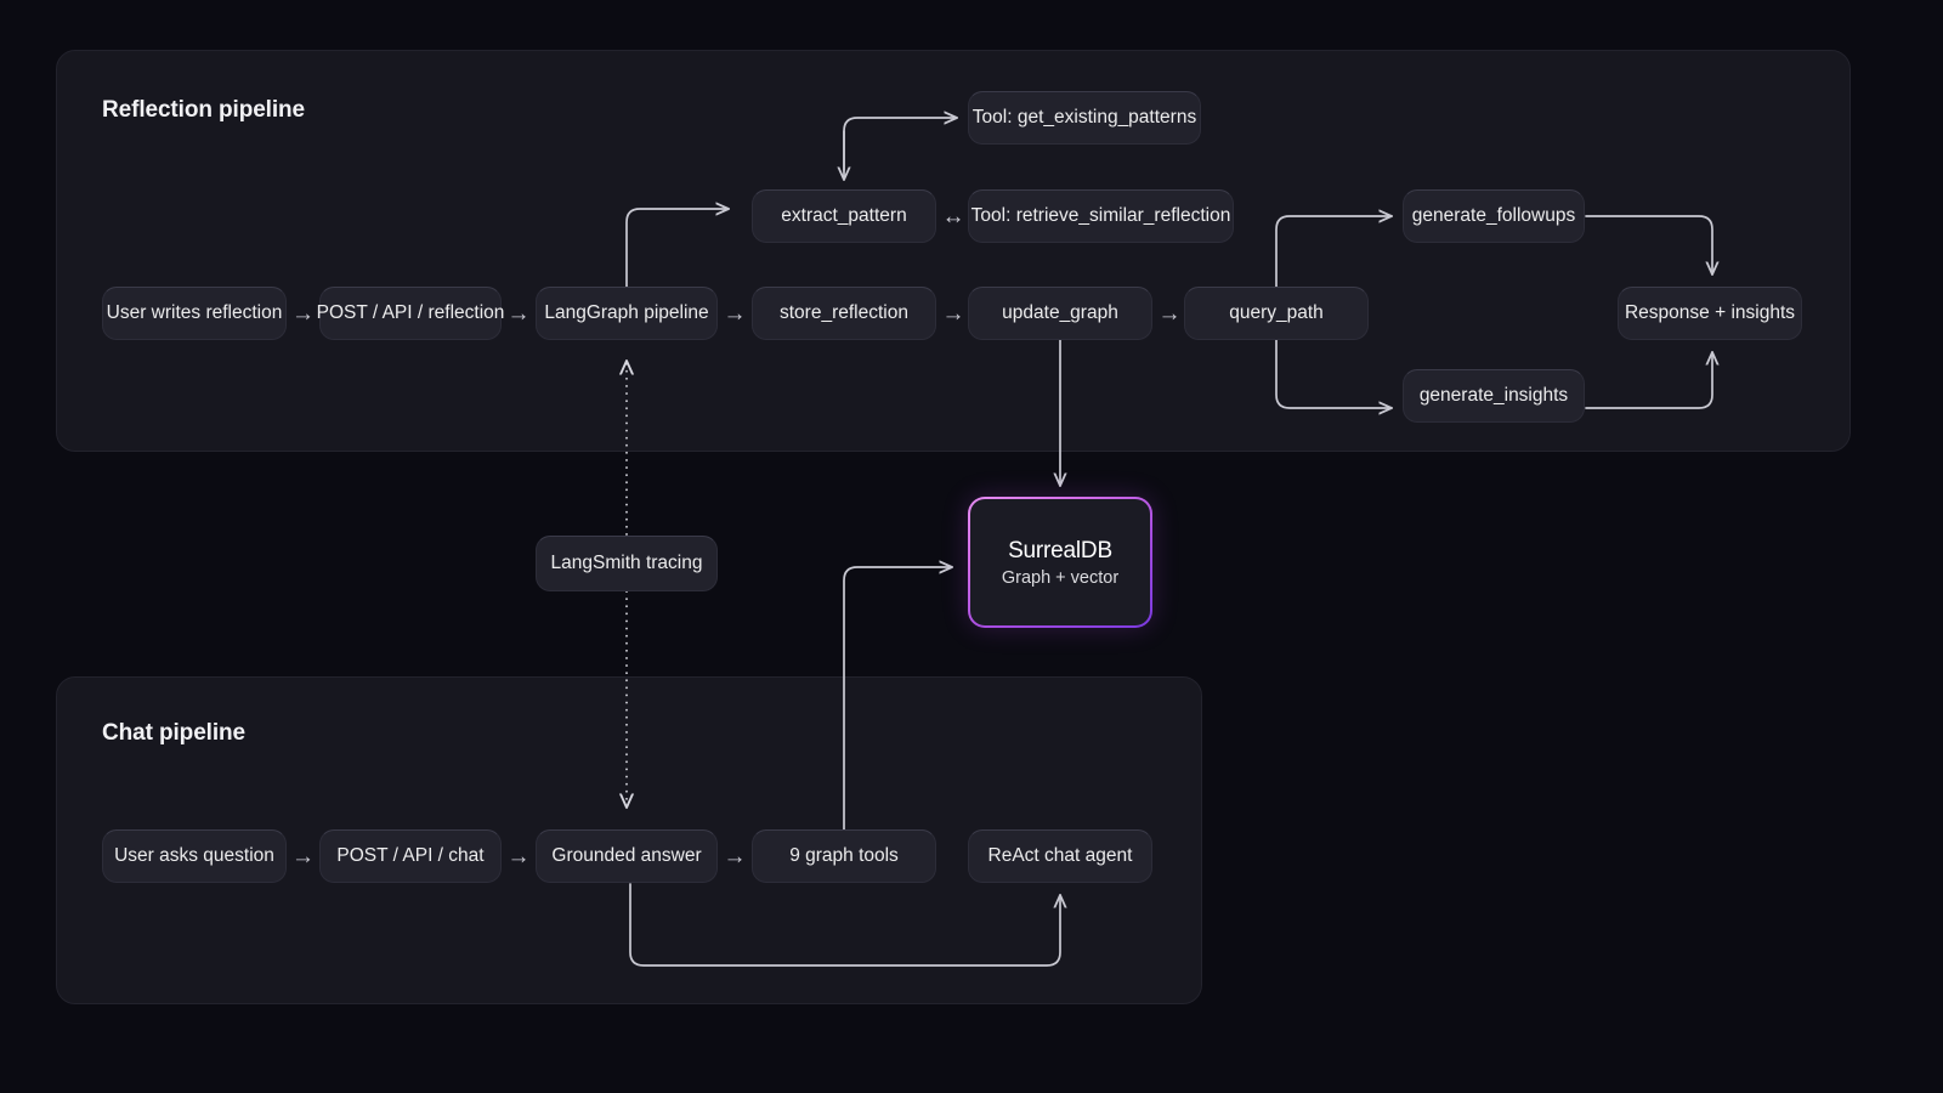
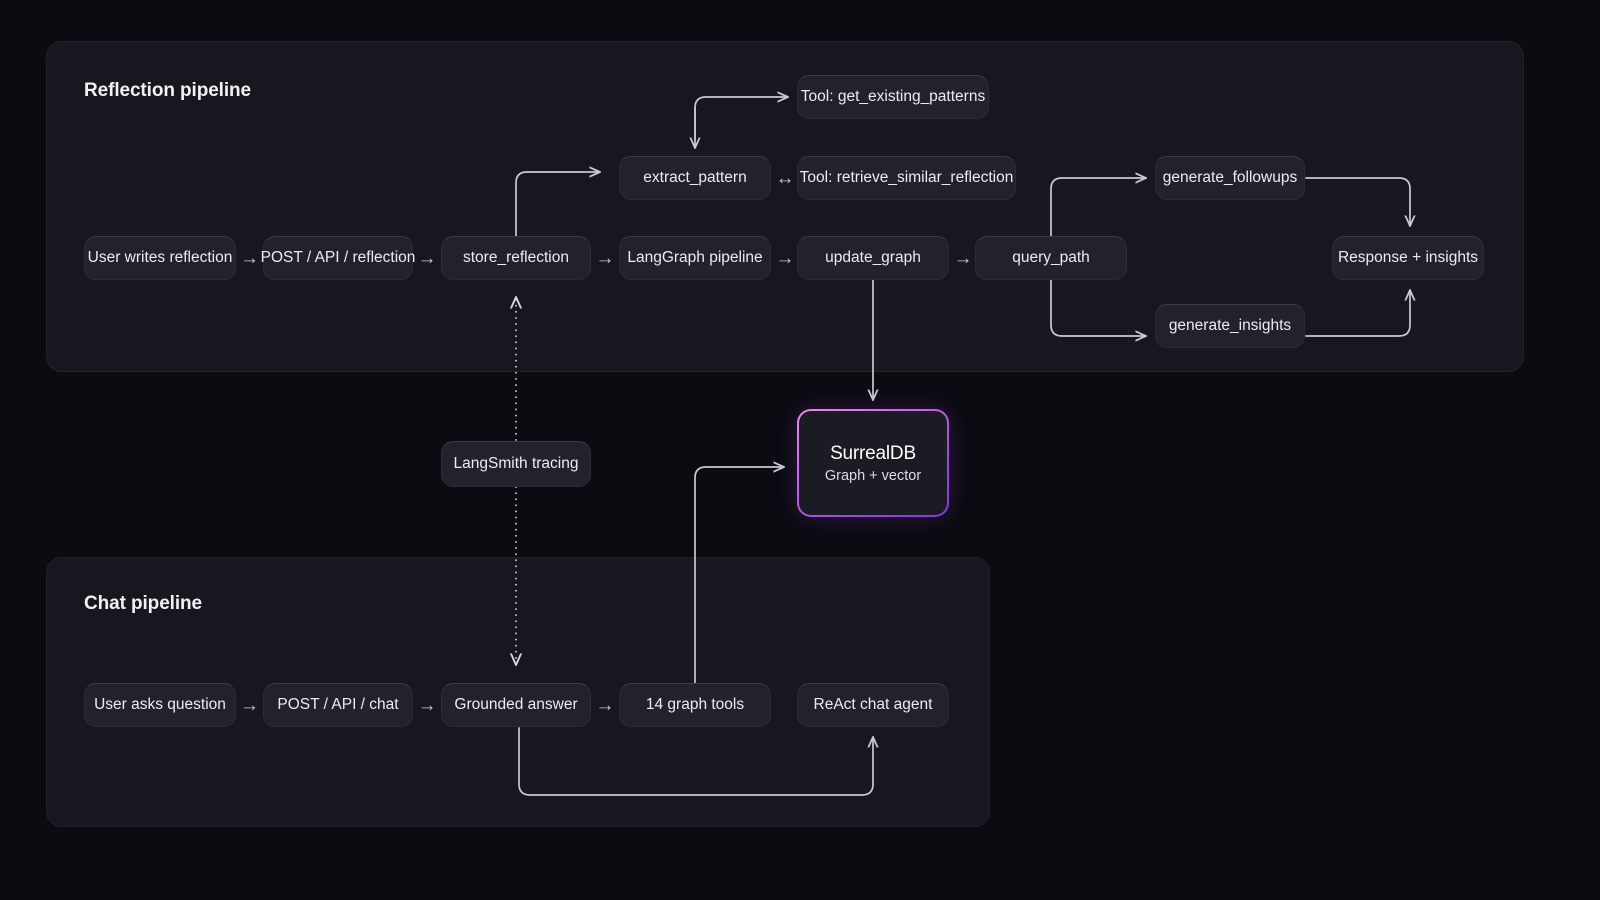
  Reflection pipeline
  Chat pipeline
  User writes reflection
  →
  POST / API / reflection
  →
- LangGraph pipeline
+ store_reflection
  →
- store_reflection
+ LangGraph pipeline
  →
  update_graph
  →
  query_path
  extract_pattern
  ↔
  Tool: retrieve_similar_reflection
  Tool: get_existing_patterns
  generate_followups
  generate_insights
  Response + insights
  LangSmith tracing
  SurrealDB
  Graph + vector
  User asks question
  →
  POST / API / chat
  →
  Grounded answer
  →
- 9 graph tools
+ 14 graph tools
  ReAct chat agent
